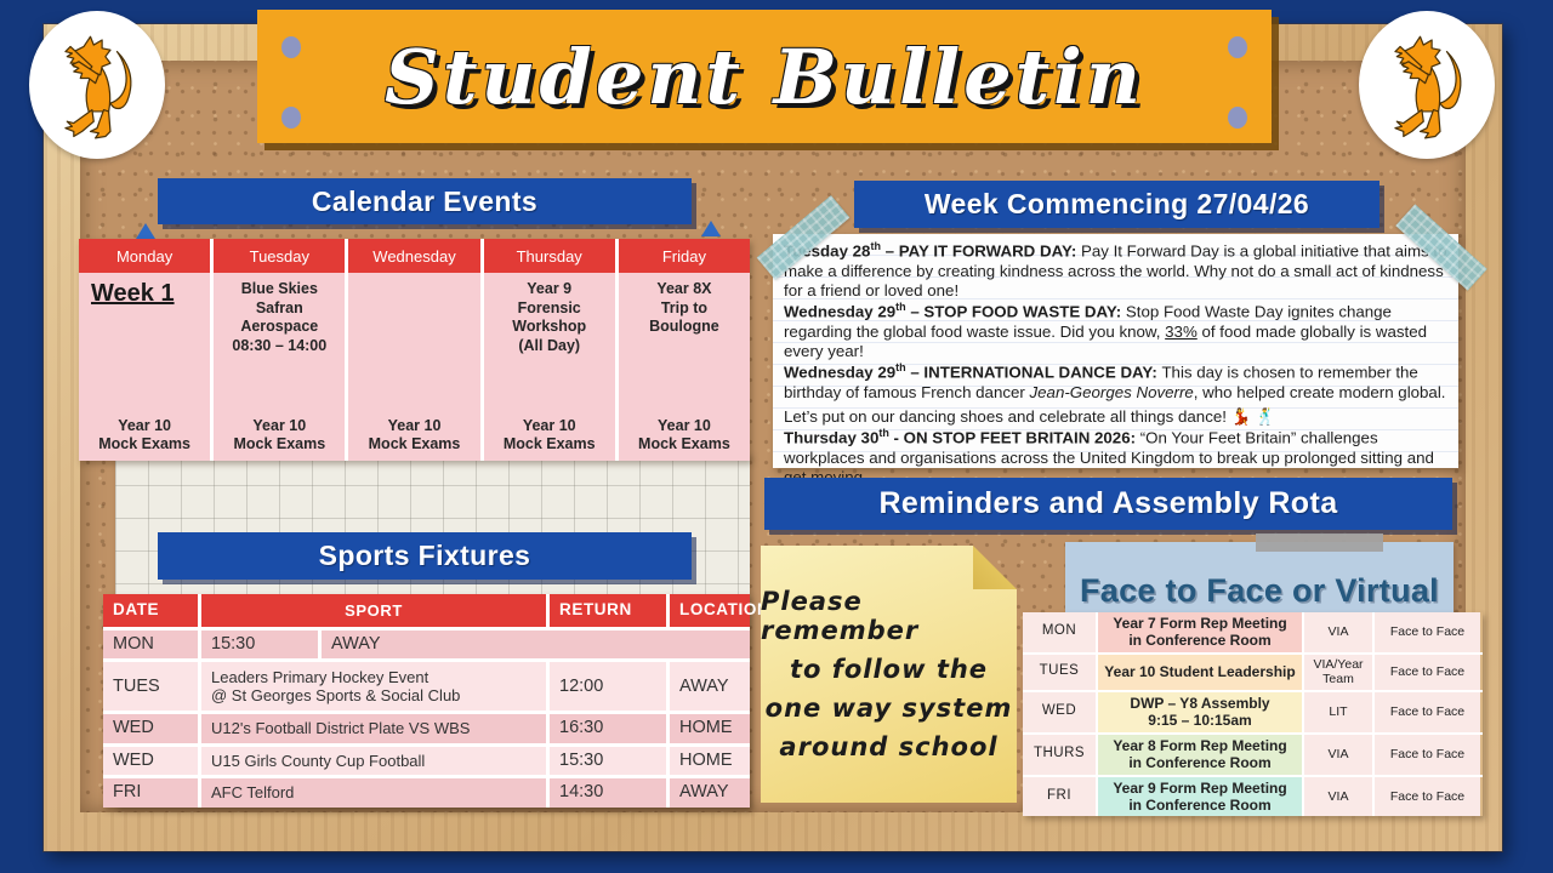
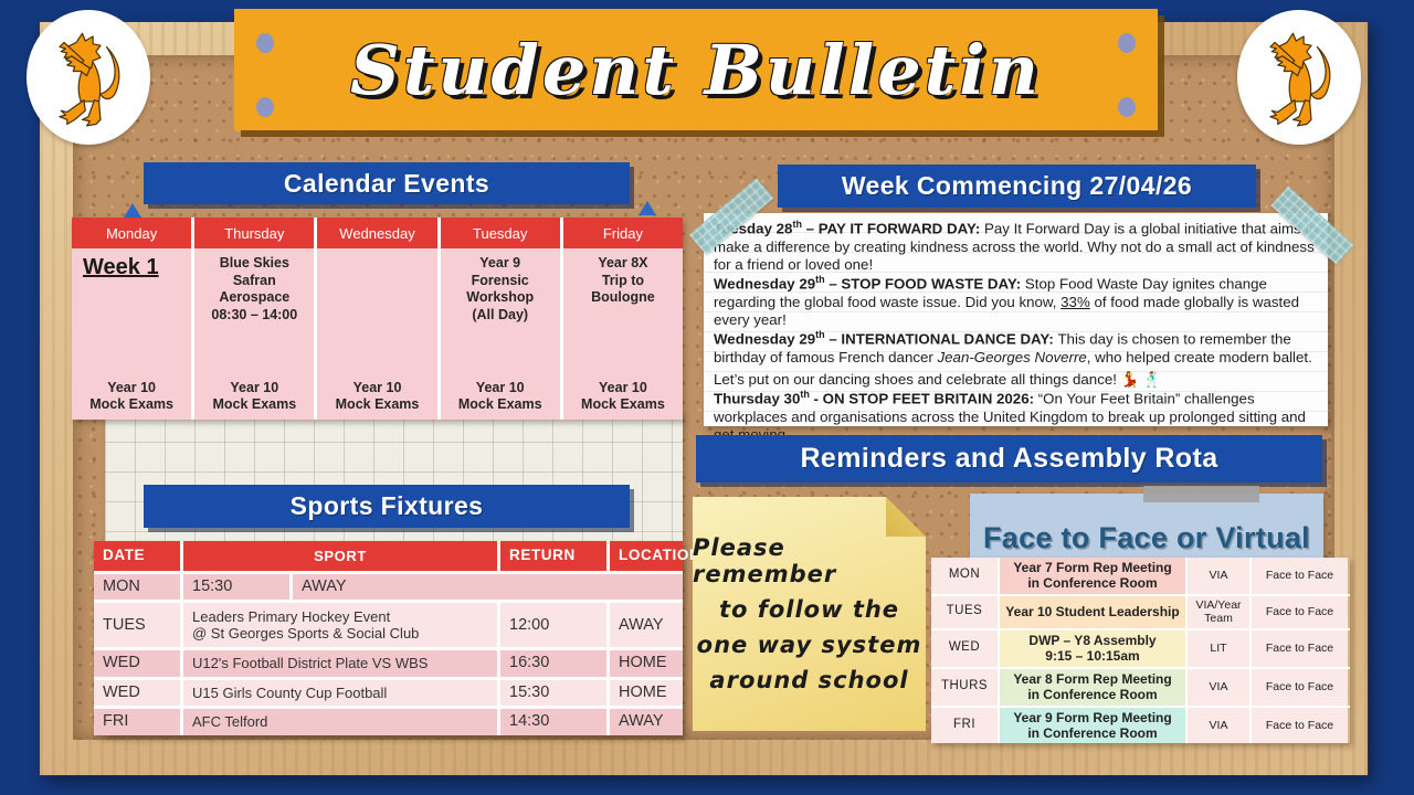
  Student Bulletin
  Calendar Events
  Monday
- Tuesday
+ Thursday
  Wednesday
- Thursday
+ Tuesday
  Friday
  Week 1
  Year 10
  Mock Exams
  Blue Skies
  Safran
  Aerospace
  08:30 – 14:00
  Year 10
  Mock Exams
  Year 10
  Mock Exams
  Year 9
  Forensic
  Workshop
  (All Day)
  Year 10
  Mock Exams
  Year 8X
  Trip to
  Boulogne
  Year 10
  Mock Exams
  Sports Fixtures
  DATE
  SPORT
  RETURN
  LOCATIO
  MON
  15:30
  AWAY
  TUES
  Leaders Primary Hockey Event
  @ St Georges Sports & Social Club
  12:00
  AWAY
  WED
  U12's Football District Plate VS WBS
  16:30
  HOME
  WED
  U15 Girls County Cup Football
  15:30
  HOME
  FRI
  AFC Telford
  14:30
  AWAY
  Week Commencing 27/04/26
  sday 28th – PAY IT FORWARD DAY: Pay It Forward Day is a global initiative that aim make a difference by creating kindness across the world. Why not do a small act of kindness for a friend or loved one!
  Wednesday 29th – STOP FOOD WASTE DAY: Stop Food Waste Day ignites change regarding the global food waste issue. Did you know, 33% of food made globally is wasted every year!
- Wednesday 29th – INTERNATIONAL DANCE DAY: This day is chosen to remember the birthday of famous French dancer Jean-Georges Noverre, who helped create modern global.
+ Wednesday 29th – INTERNATIONAL DANCE DAY: This day is chosen to remember the birthday of famous French dancer Jean-Georges Noverre, who helped create modern ballet.
  Let’s put on our dancing shoes and celebrate all things dance! 💃 🕺
  Thursday 30th - ON STOP FEET BRITAIN 2026: “On Your Feet Britain” challenges workplaces and organisations across the United Kingdom to break up prolonged sitting and
  Reminders and Assembly Rota
  Please remember
  to follow the
  one way system
  around school
  Face to Face or Virtual
  MON
  Year 7 Form Rep Meeting
  in Conference Room
  VIA
  Face to Face
  TUES
  Year 10 Student Leadership
  VIA/Year
  Team
  Face to Face
  WED
  DWP – Y8 Assembly
  9:15 – 10:15am
  LIT
  Face to Face
  THURS
  Year 8 Form Rep Meeting
  in Conference Room
  VIA
  Face to Face
  FRI
  Year 9 Form Rep Meeting
  in Conference Room
  VIA
  Face to Face
